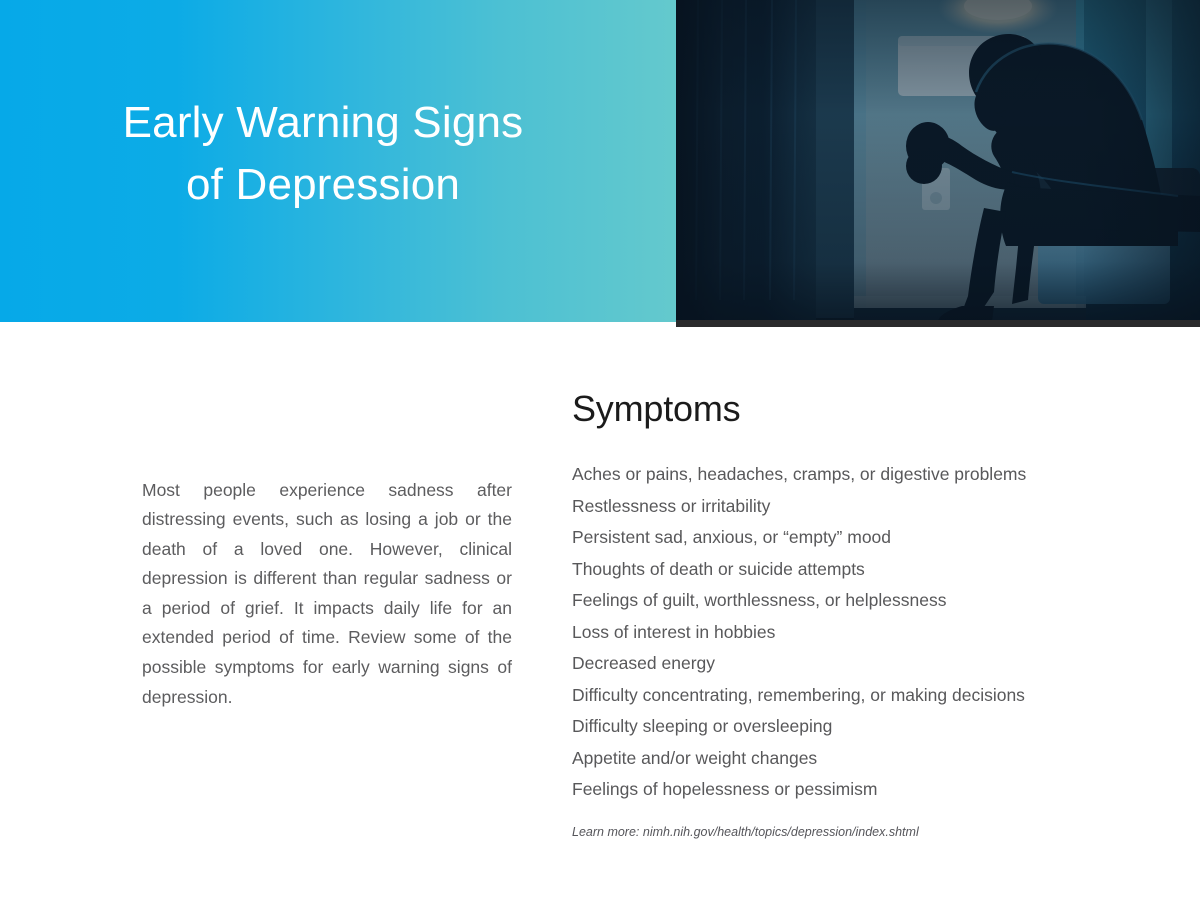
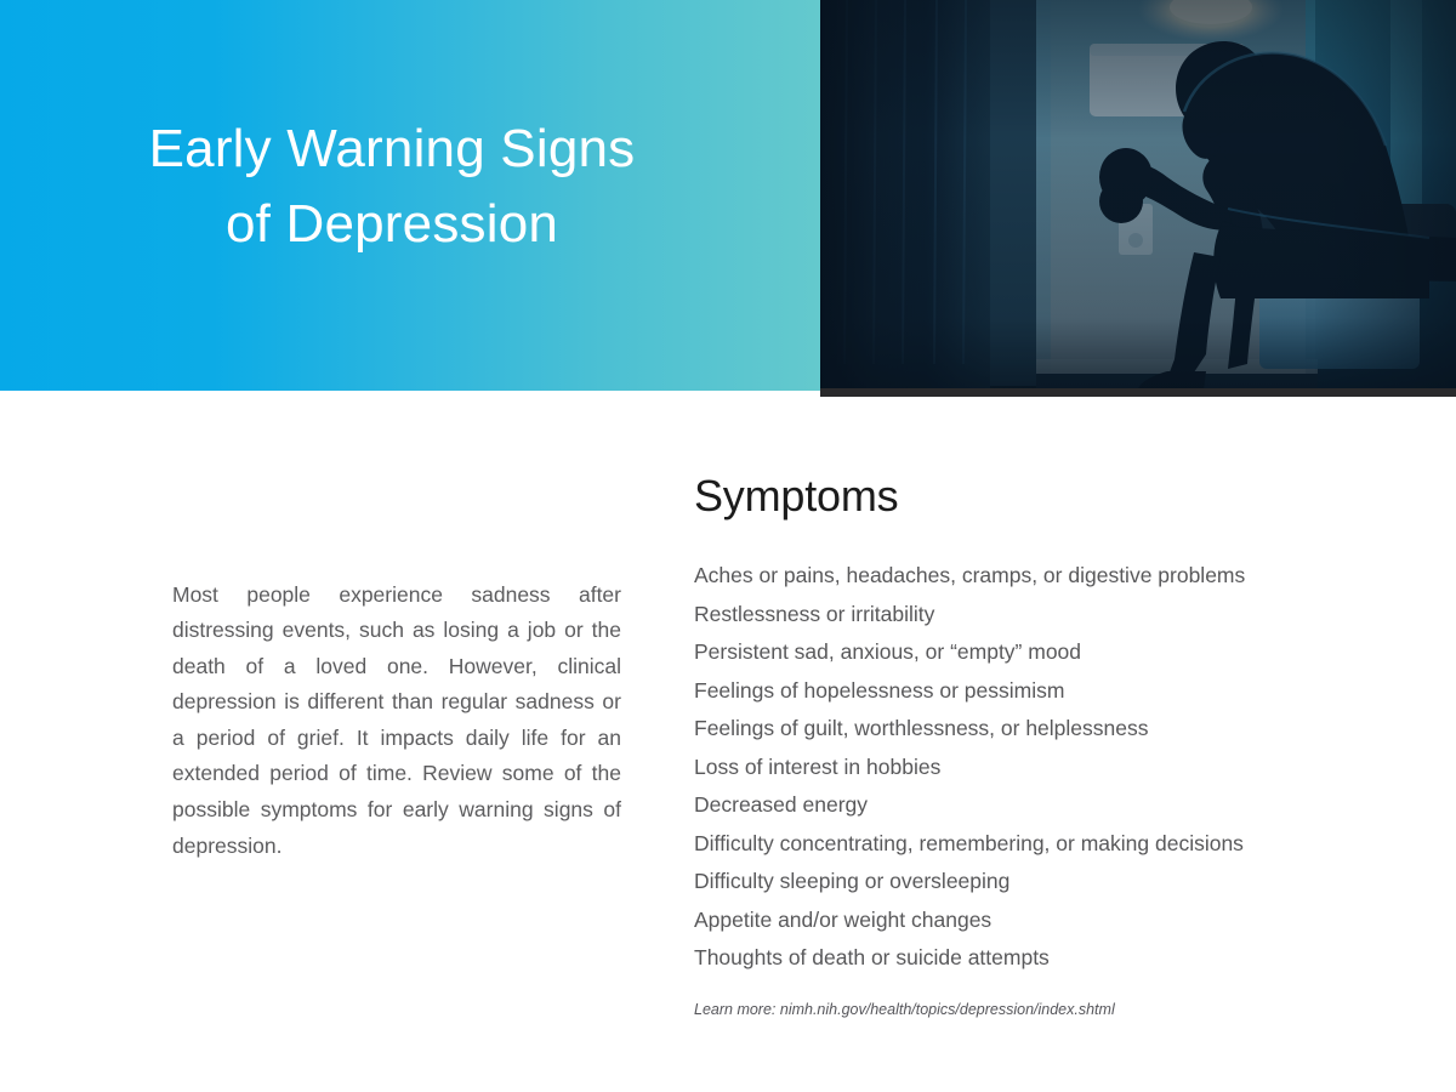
  Early Warning Signs
  of Depression
  Most people experience sadness after distressing events, such as losing a job or the death of a loved one. However, clinical depression is different than regular sadness or a period of grief. It impacts daily life for an extended period of time. Review some of the possible symptoms for early warning signs of depression.
  Symptoms
  Aches or pains, headaches, cramps, or digestive problems
  Restlessness or irritability
  Persistent sad, anxious, or “empty” mood
- Thoughts of death or suicide attempts
+ Feelings of hopelessness or pessimism
  Feelings of guilt, worthlessness, or helplessness
  Loss of interest in hobbies
  Decreased energy
  Difficulty concentrating, remembering, or making decisions
  Difficulty sleeping or oversleeping
  Appetite and/or weight changes
- Feelings of hopelessness or pessimism
+ Thoughts of death or suicide attempts
  Learn more: nimh.nih.gov/health/topics/depression/index.shtml
